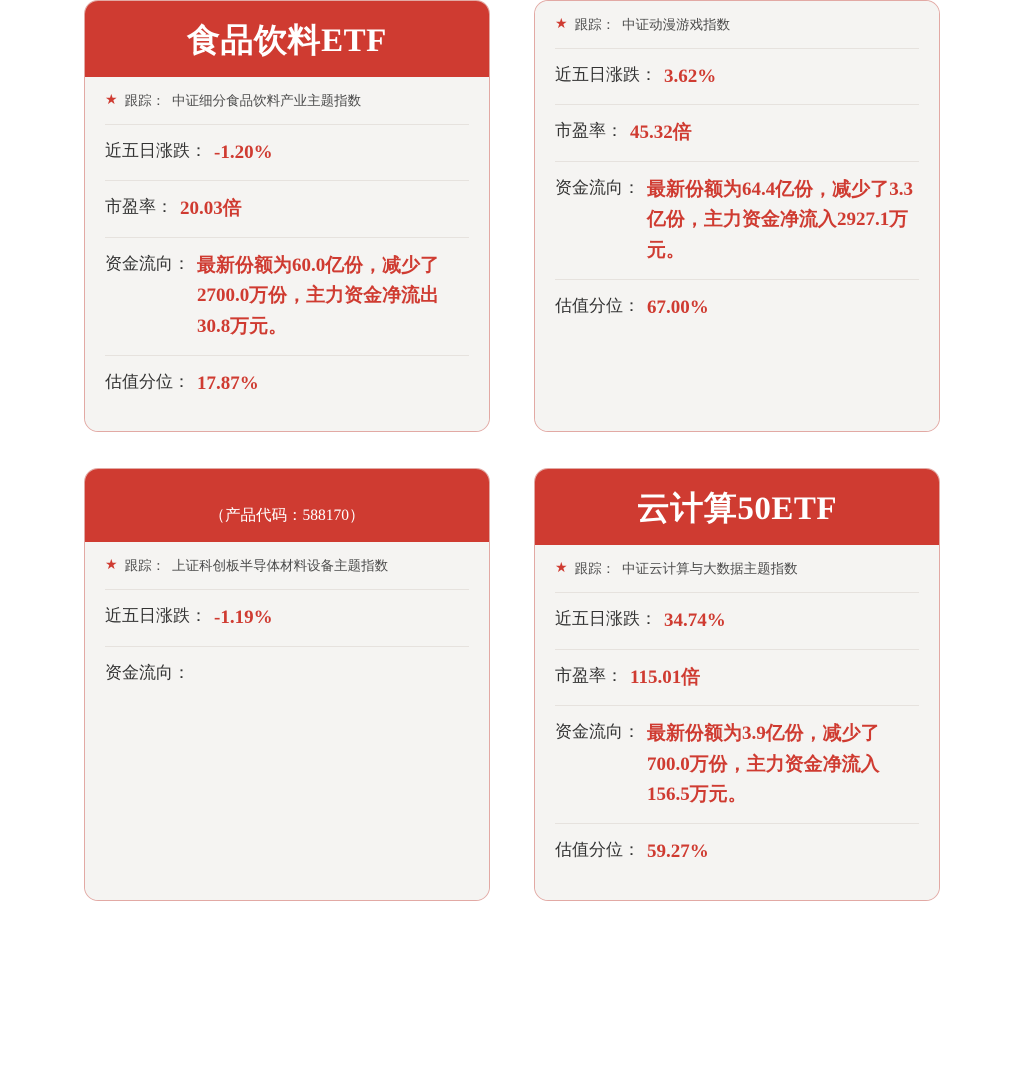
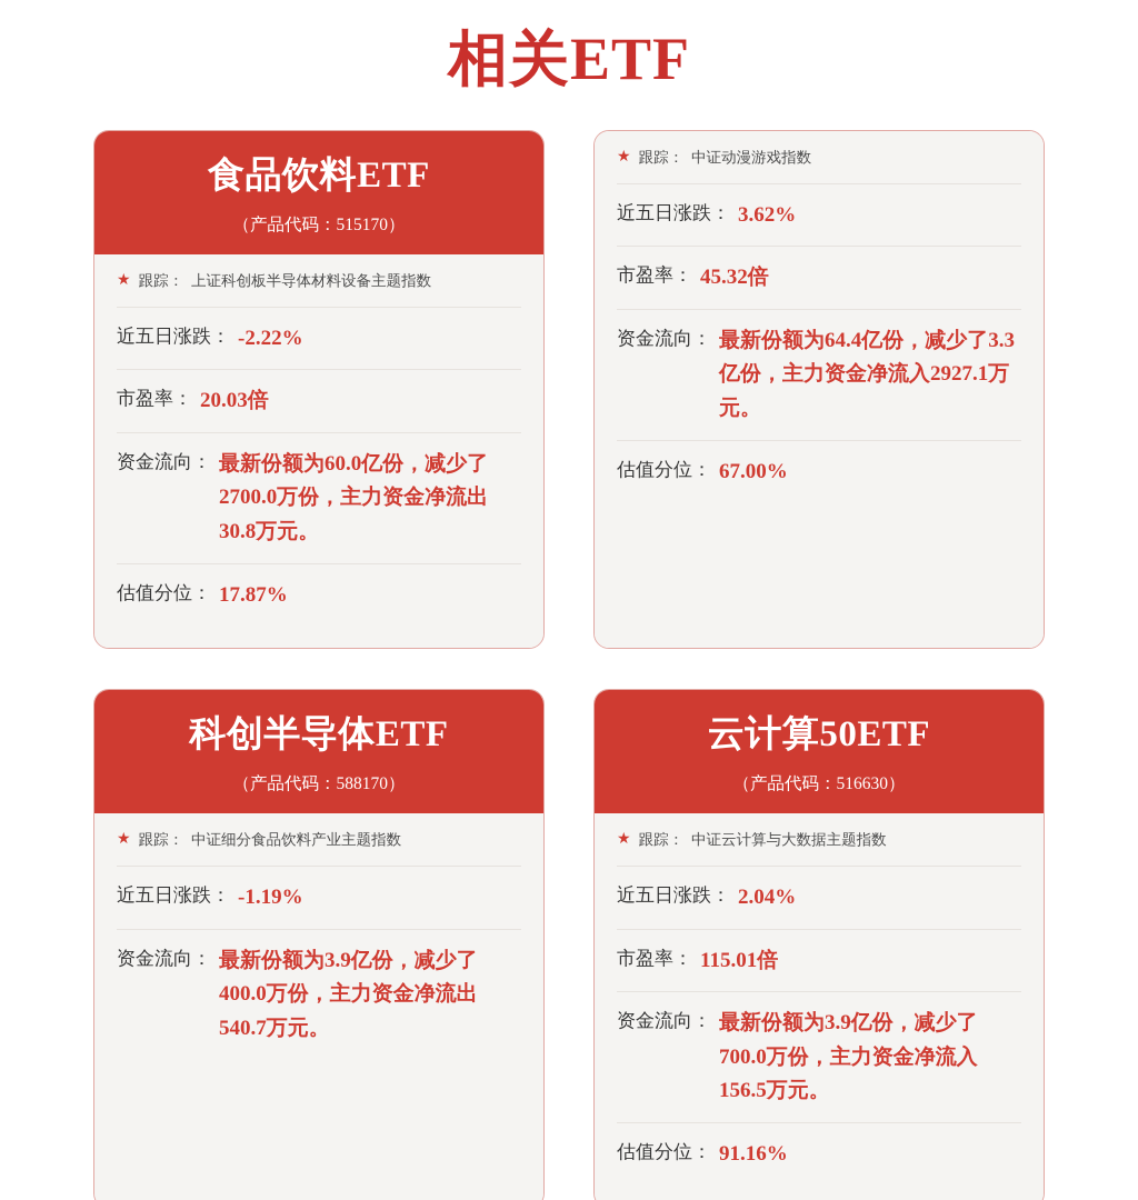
+ 相关ETF
  食品饮料ETF
+ （产品代码：515170）
  ★
  跟踪：
- 中证细分食品饮料产业主题指数
+ 上证科创板半导体材料设备主题指数
  近五日涨跌：
- -1.20%
+ -2.22%
  市盈率：
  20.03倍
  资金流向：
  最新份额为60.0亿份，减少了2700.0万份，主力资金净流出30.8万元。
  估值分位：
  17.87%
  ★
  跟踪：
  中证动漫游戏指数
  近五日涨跌：
  3.62%
  市盈率：
  45.32倍
  资金流向：
  最新份额为64.4亿份，减少了3.3亿份，主力资金净流入2927.1万元。
  估值分位：
  67.00%
+ 科创半导体ETF
  （产品代码：588170）
  ★
  跟踪：
- 上证科创板半导体材料设备主题指数
+ 中证细分食品饮料产业主题指数
  近五日涨跌：
  -1.19%
  资金流向：
+ 最新份额为3.9亿份，减少了400.0万份，主力资金净流出540.7万元。
  云计算50ETF
+ （产品代码：516630）
  ★
  跟踪：
  中证云计算与大数据主题指数
  近五日涨跌：
- 34.74%
+ 2.04%
  市盈率：
  115.01倍
  资金流向：
  最新份额为3.9亿份，减少了700.0万份，主力资金净流入156.5万元。
  估值分位：
- 59.27%
+ 91.16%
